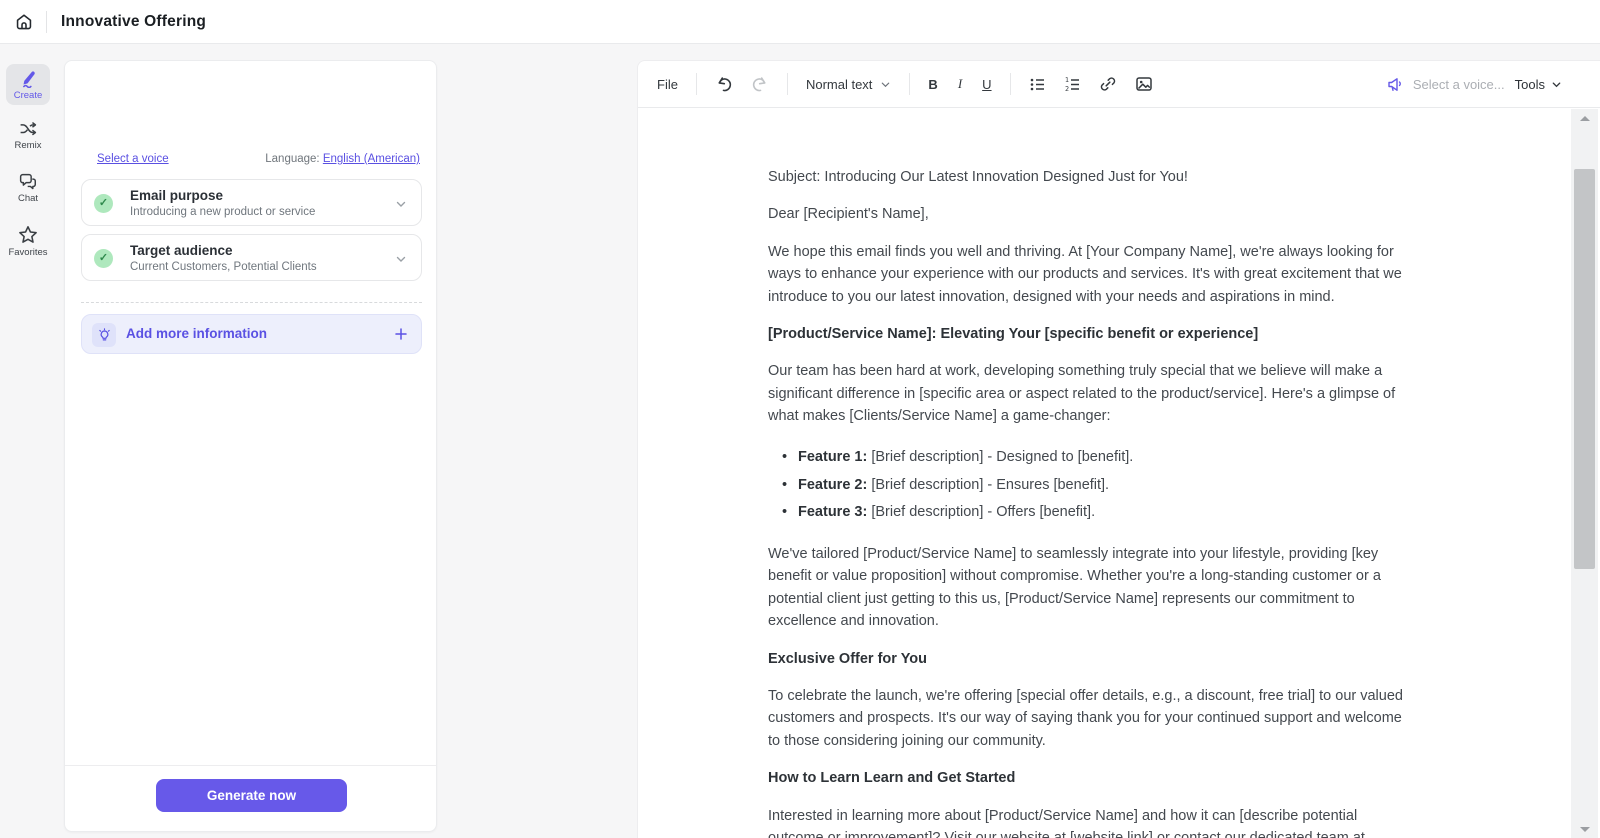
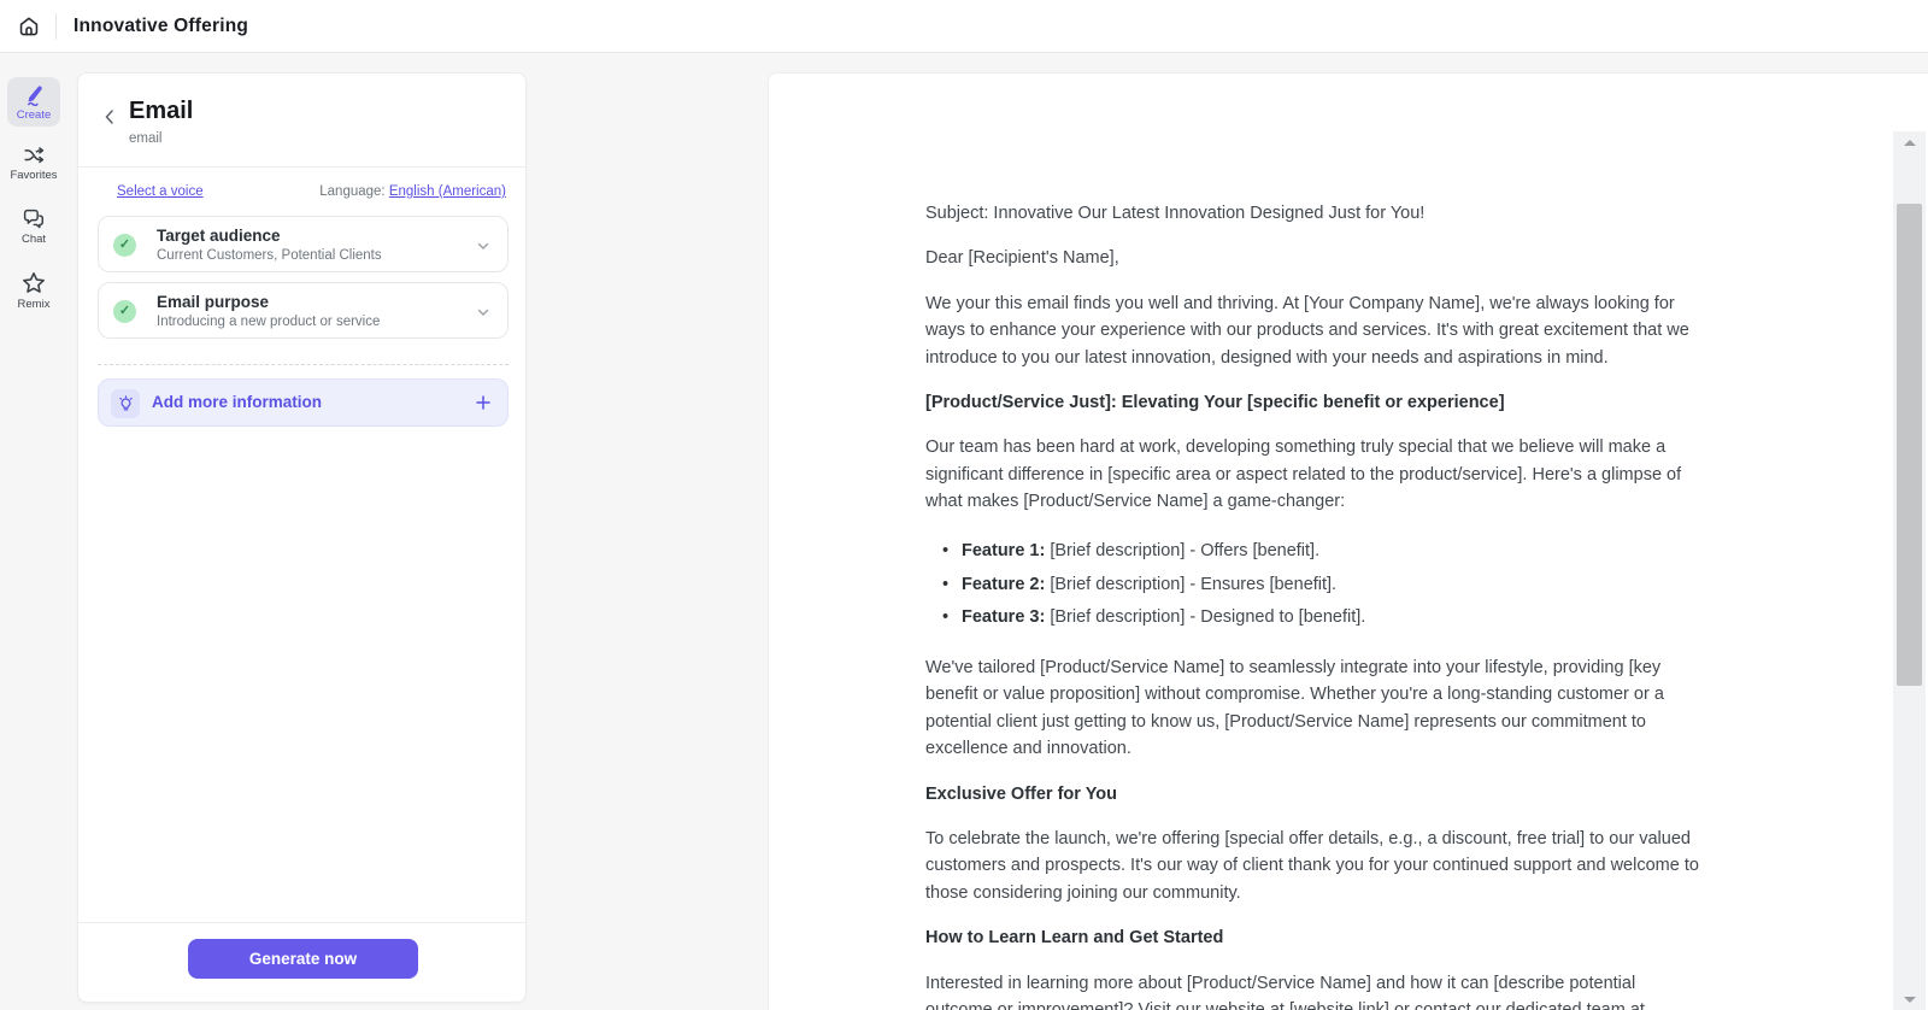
  Innovative Offering
  Create
- Remix
+ Favorites
  Chat
- Favorites
+ Remix
+ Email
+ email
  Select a voice
  Language: English (American)
  ✓
- Email purpose
+ Target audience
- Introducing a new product or service
+ Current Customers, Potential Clients
  ✓
- Target audience
+ Email purpose
- Current Customers, Potential Clients
+ Introducing a new product or service
  Add more information
  Generate now
- File
- Normal text
- B
- I
- U
- 1
- 2
- Select a voice...
- Tools
- Subject: Introducing Our Latest Innovation Designed Just for You!
+ Subject: Innovative Our Latest Innovation Designed Just for You!
  Dear [Recipient's Name],
- We hope this email finds you well and thriving. At [Your Company Name], we're always looking for ways to enhance your experience with our products and services. It's with great excitement that we introduce to you our latest innovation, designed with your needs and aspirations in mind.
+ We your this email finds you well and thriving. At [Your Company Name], we're always looking for ways to enhance your experience with our products and services. It's with great excitement that we introduce to you our latest innovation, designed with your needs and aspirations in mind.
- [Product/Service Name]: Elevating Your [specific benefit or experience]
+ [Product/Service Just]: Elevating Your [specific benefit or experience]
- Our team has been hard at work, developing something truly special that we believe will make a significant difference in [specific area or aspect related to the product/service]. Here's a glimpse of what makes [Clients/Service Name] a game-changer:
+ Our team has been hard at work, developing something truly special that we believe will make a significant difference in [specific area or aspect related to the product/service]. Here's a glimpse of what makes [Product/Service Name] a game-changer:
- Feature 1: [Brief description] - Designed to [benefit].
+ Feature 1: [Brief description] - Offers [benefit].
  Feature 2: [Brief description] - Ensures [benefit].
- Feature 3: [Brief description] - Offers [benefit].
+ Feature 3: [Brief description] - Designed to [benefit].
- We've tailored [Product/Service Name] to seamlessly integrate into your lifestyle, providing [key benefit or value proposition] without compromise. Whether you're a long-standing customer or a potential client just getting to this us, [Product/Service Name] represents our commitment to excellence and innovation.
+ We've tailored [Product/Service Name] to seamlessly integrate into your lifestyle, providing [key benefit or value proposition] without compromise. Whether you're a long-standing customer or a potential client just getting to know us, [Product/Service Name] represents our commitment to excellence and innovation.
  Exclusive Offer for You
- To celebrate the launch, we're offering [special offer details, e.g., a discount, free trial] to our valued customers and prospects. It's our way of saying thank you for your continued support and welcome to those considering joining our community.
+ To celebrate the launch, we're offering [special offer details, e.g., a discount, free trial] to our valued customers and prospects. It's our way of client thank you for your continued support and welcome to those considering joining our community.
  How to Learn Learn and Get Started
